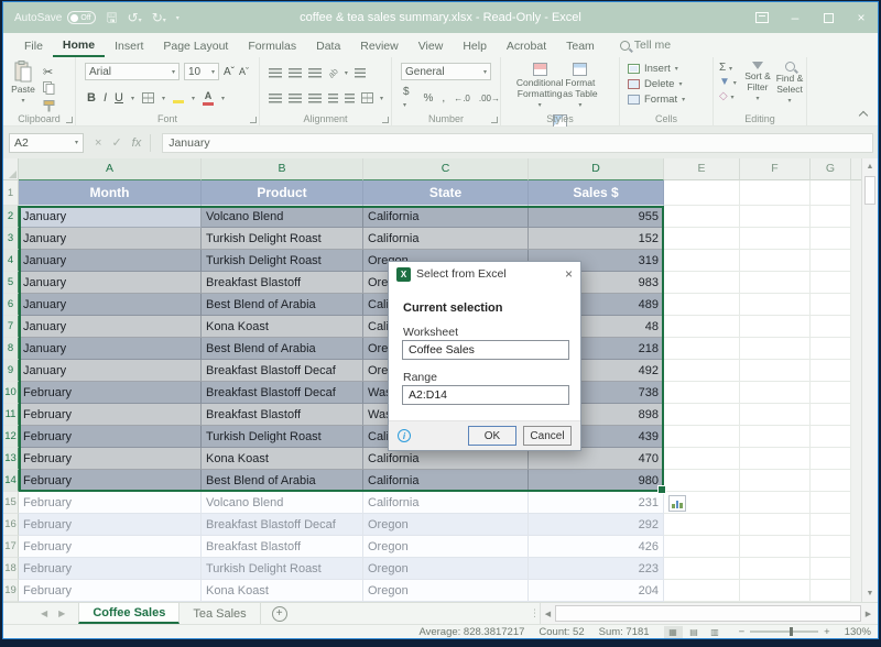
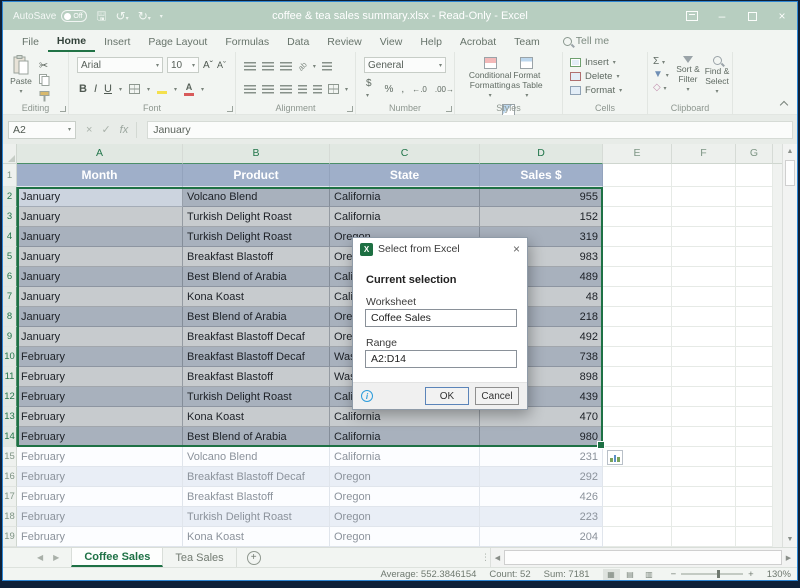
  AutoSave
  🖫
  coffee & tea sales summary.xlsx - Read-Only - Excel
  –
  ×
  File
  Home
  Insert
  Page Layout
  Formulas
  Data
  Review
  View
  Help
  Acrobat
  Team
  Tell me
  Paste
  ✂
- Clipboard
+ Editing
  Arial
  10
  Aˇ
  Aˇ
  B
  I
  U
  A
  Font
  Alignment
  General
  %
  ,
  ←.0
  .00→
  Number
  Conditional Formatting
  Format as Table
  Styles
  Insert
  Delete
  Format
  Cells
  Sort & Filter
  Find & Select
- Editing
+ Clipboard
  A2
  ×
  ✓
  fx
  January
  A
  B
  C
  D
  E
  F
  G
  1
  Month
  Product
  State
  Sales $
  2
  3
  4
  5
  6
  7
  8
  9
  10
  11
  12
  13
  14
  15
  February
  Volcano Blend
  California
  231
  16
  February
  Breakfast Blastoff Decaf
  Oregon
  292
  17
  February
  Breakfast Blastoff
  Oregon
  426
  18
  February
  Turkish Delight Roast
  Oregon
  223
  19
  February
  Kona Koast
  Oregon
  204
  ◀
  ▶
  Coffee Sales
  Tea Sales
  +
  ⋮
- Average: 828.3817217
+ Average: 552.3846154
  Count: 52
  Sum: 7181
  ▦
  ▤
  ▥
  −
  +
  130%
  X
  Select from Excel
  ×
  Current selection
  Worksheet
  Coffee Sales
  Range
  A2:D14
  i
  OK
  Cancel
